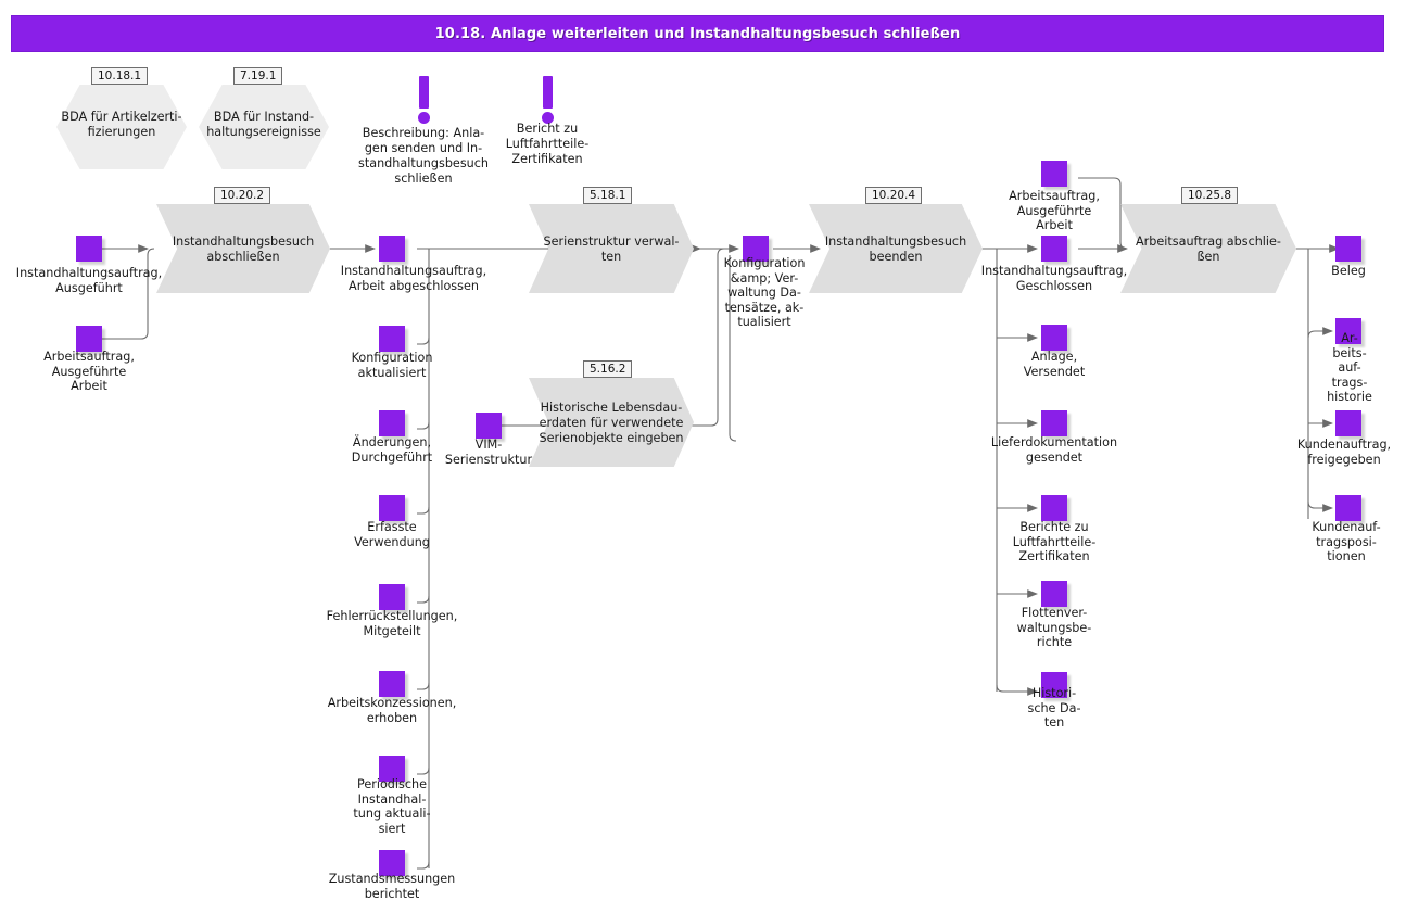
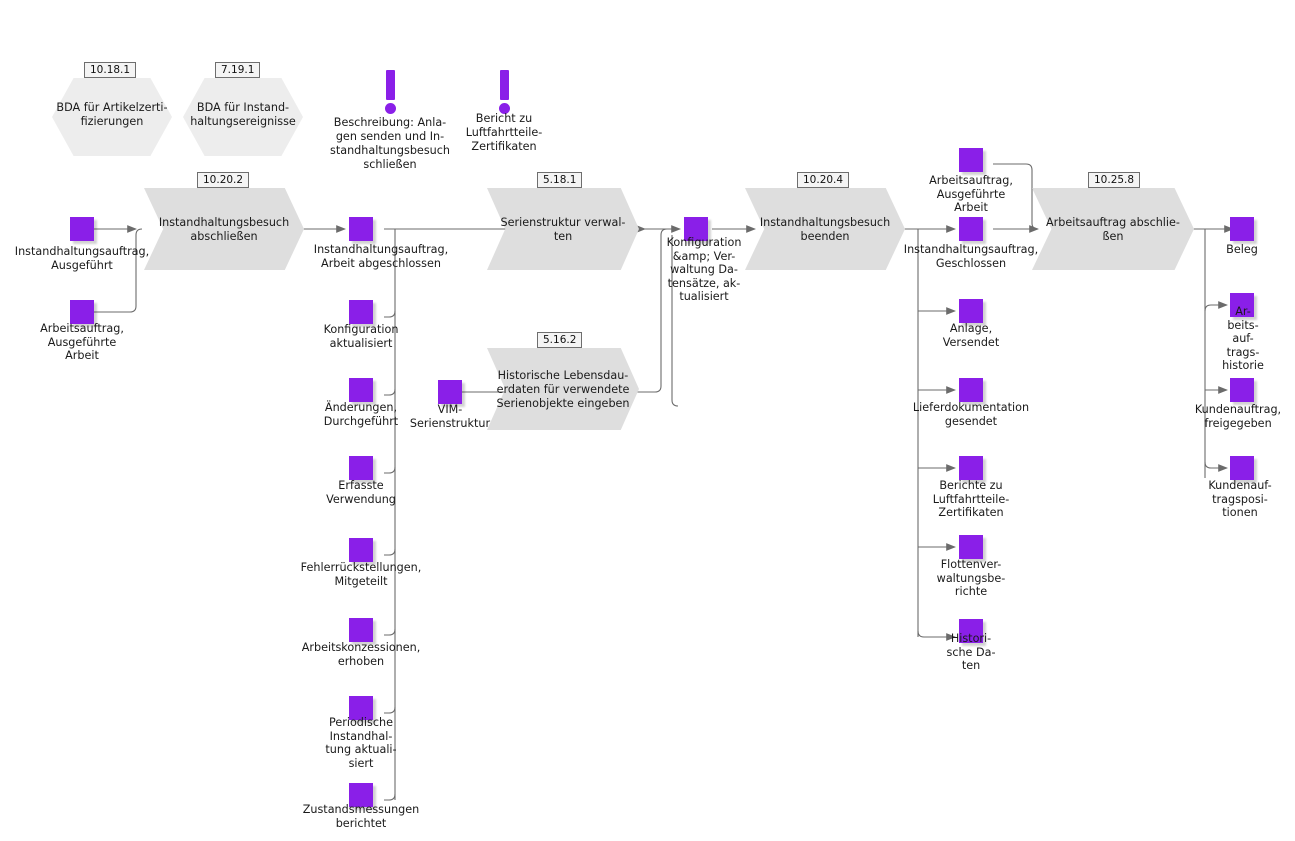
- 10.18. Anlage weiterleiten und Instandhaltungsbesuch schließen
  10.18.1
  BDA für Artikelzerti-
  fizierungen
  7.19.1
  BDA für Instand-
  haltungsereignisse
  Beschreibung: Anla-
  gen senden und In-
  standhaltungsbesuch
  schließen
  Bericht zu
  Luftfahrtteile-
  Zertifikaten
  10.20.2
  Instandhaltungsbesuch
  abschließen
  5.18.1
  Serienstruktur verwal-
  ten
  5.16.2
  Historische Lebensdau-
  erdaten für verwendete
  Serienobjekte eingeben
  10.20.4
  Instandhaltungsbesuch
  beenden
  10.25.8
  Arbeitsauftrag abschlie-
  ßen
  Instandhaltungsauftrag,
  Ausgeführt
  Arbeitsauftrag,
  Ausgeführte
  Arbeit
  Instandhaltungsauftrag,
  Arbeit abgeschlossen
  Konfiguration
  aktualisiert
  Änderungen,
  Durchgeführt
  Erfasste
  Verwendung
  Fehlerrückstellungen,
  Mitgeteilt
  Arbeitskonzessionen,
  erhoben
  Periodische
  Instandhal-
  tung aktuali-
  siert
  Zustandsmessungen
  berichtet
  VIM-
  Serienstruktur
  Konfiguration
  &amp; Ver-
  waltung Da-
  tensätze, ak-
  tualisiert
  Arbeitsauftrag,
  Ausgeführte
  Arbeit
  Instandhaltungsauftrag,
  Geschlossen
  Anlage,
  Versendet
  Lieferdokumentation
  gesendet
  Berichte zu
  Luftfahrtteile-
  Zertifikaten
  Flottenver-
  waltungsbe-
  richte
  Histori-
  sche Da-
  ten
  Beleg
  Ar-
  beits-
  auf-
  trags-
  historie
  Kundenauftrag,
  freigegeben
  Kundenauf-
  tragsposi-
  tionen
